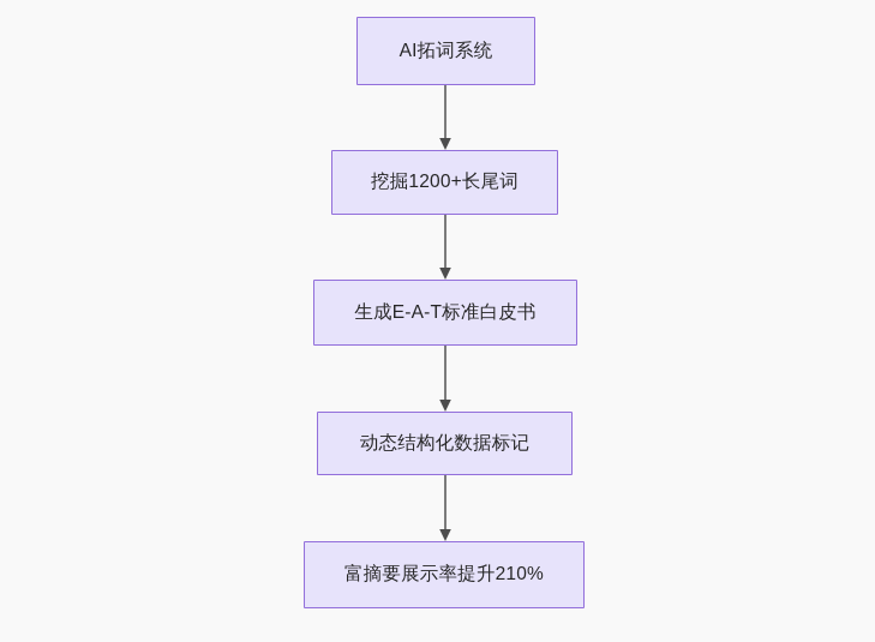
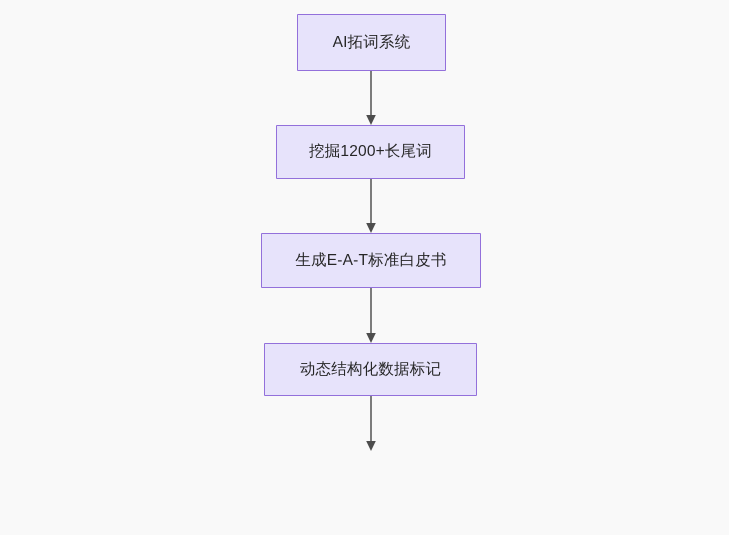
  AI拓词系统
  挖掘1200+长尾词
  生成E-A-T标准白皮书
  动态结构化数据标记
- 富摘要展示率提升210%
